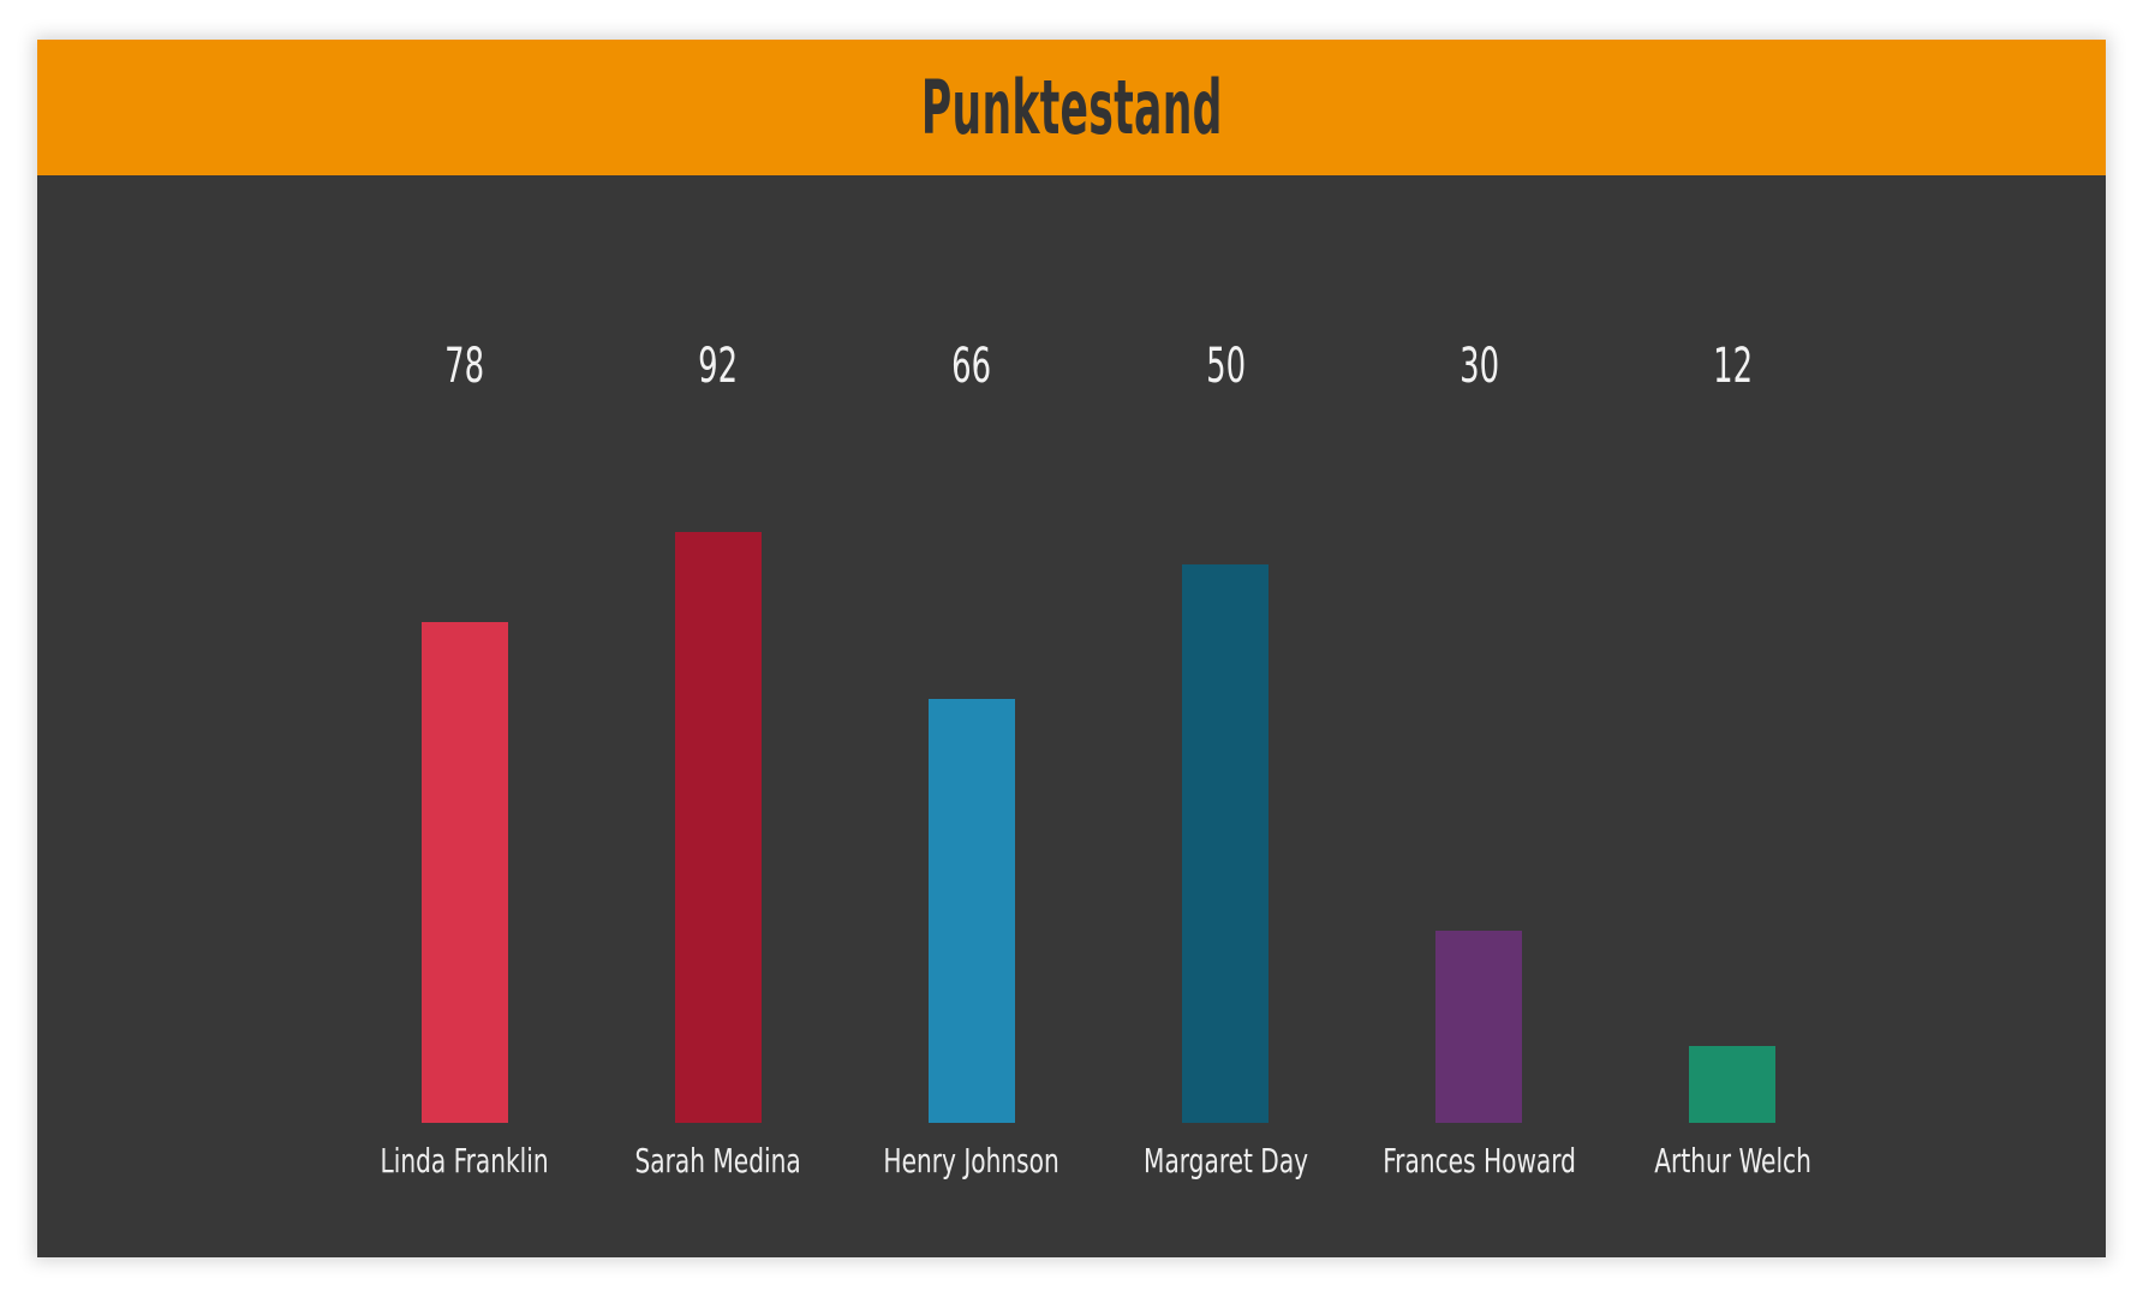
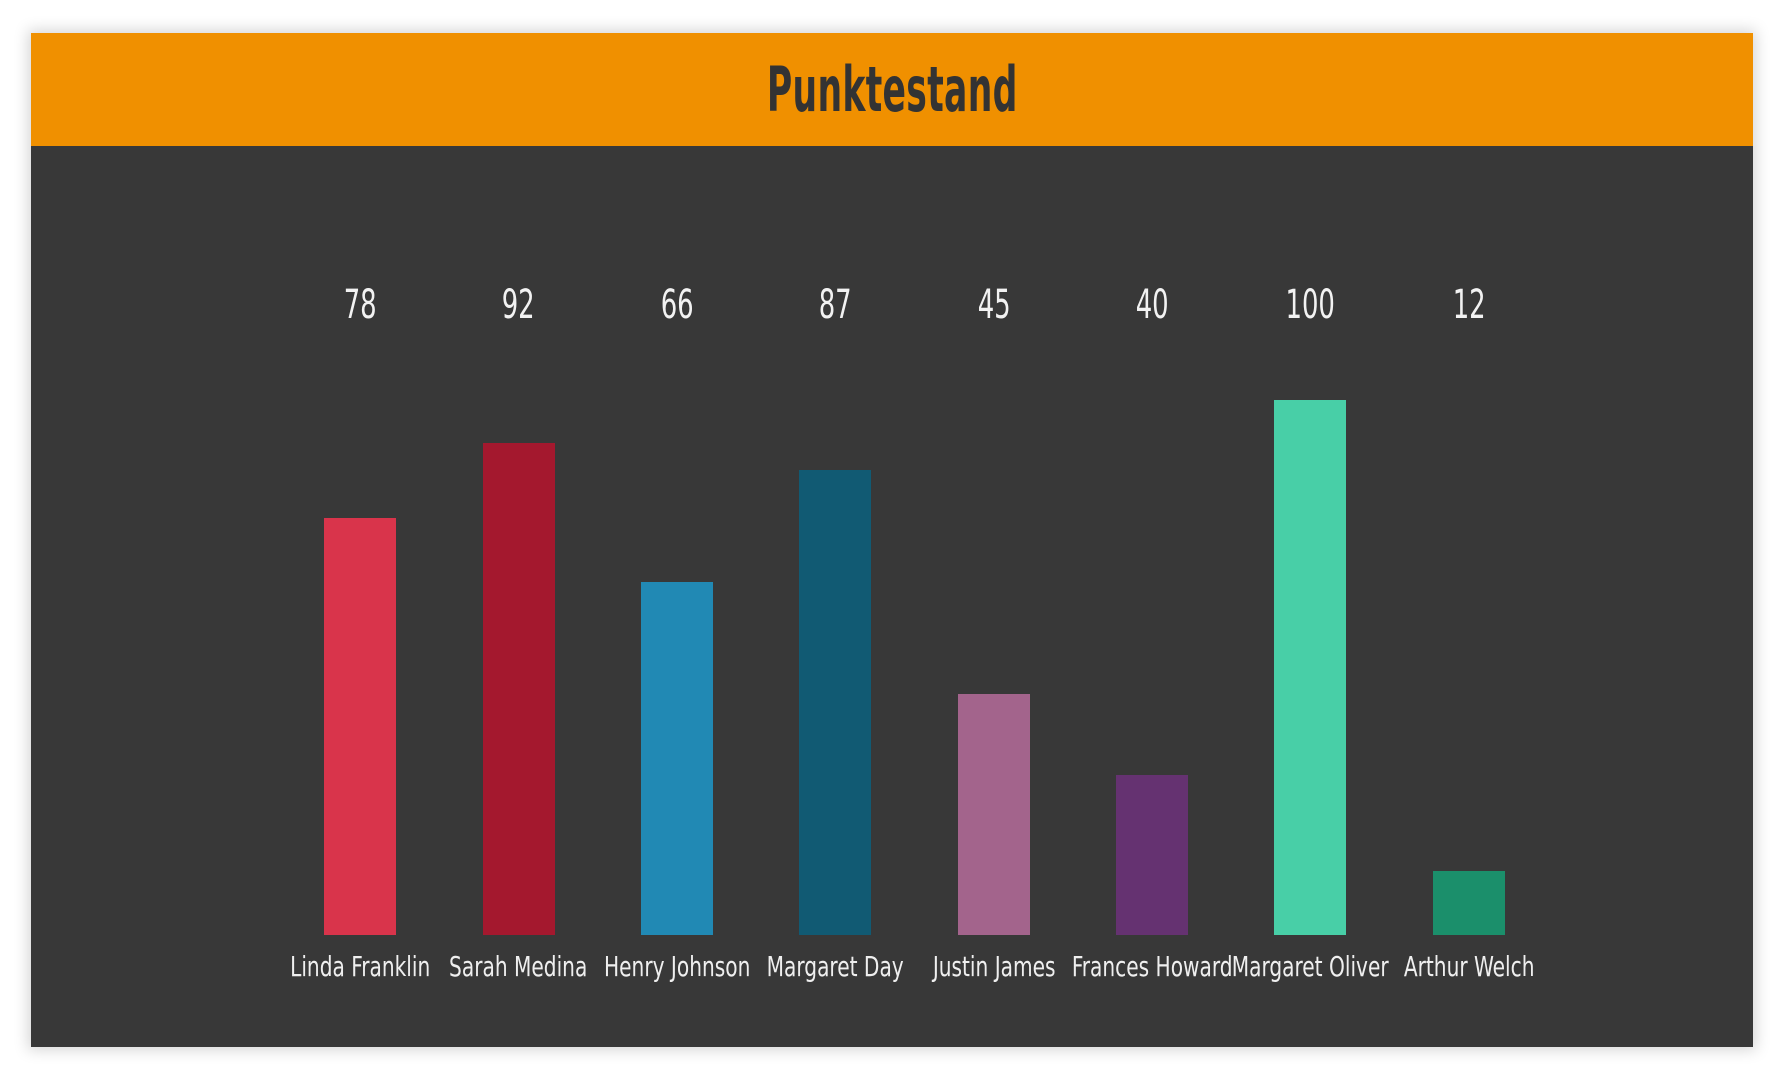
  Punktestand
  78
  Linda Franklin
  92
  Sarah Medina
  66
  Henry Johnson
- 50
+ 87
  Margaret Day
+ 45
+ Justin James
- 30
+ 40
  Frances Howard
+ 100
+ Margaret Oliver
  12
  Arthur Welch
